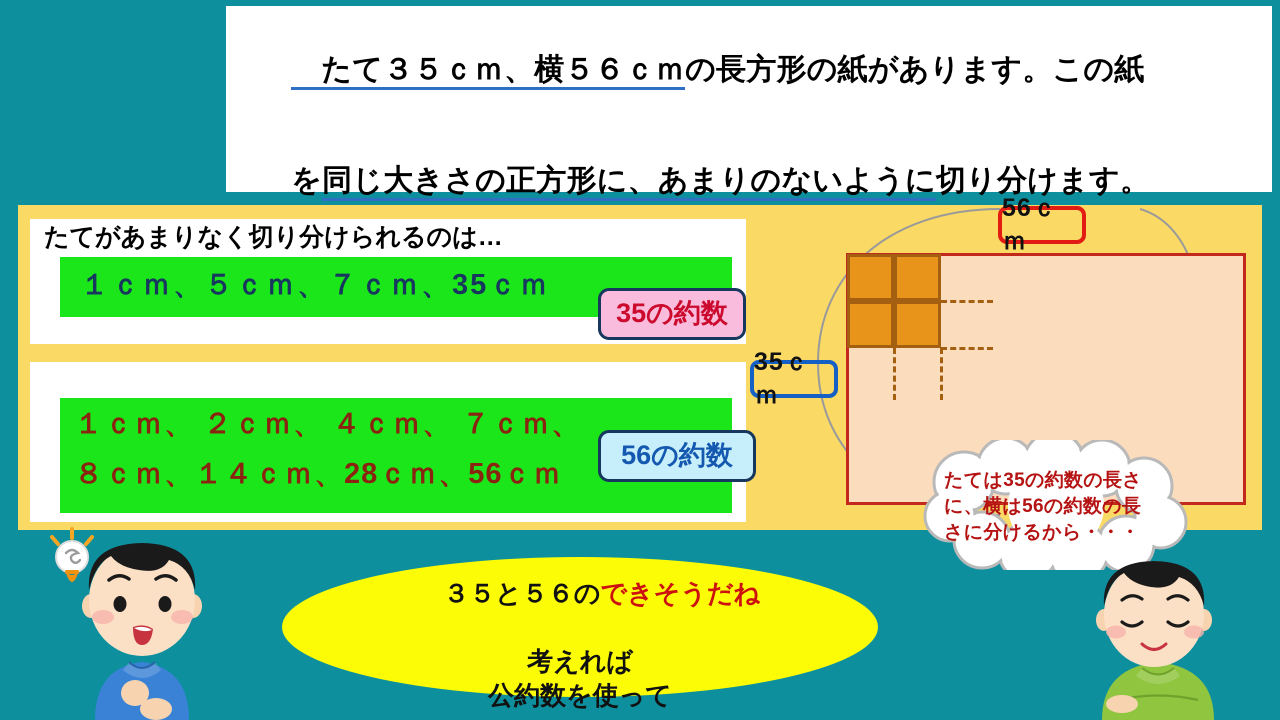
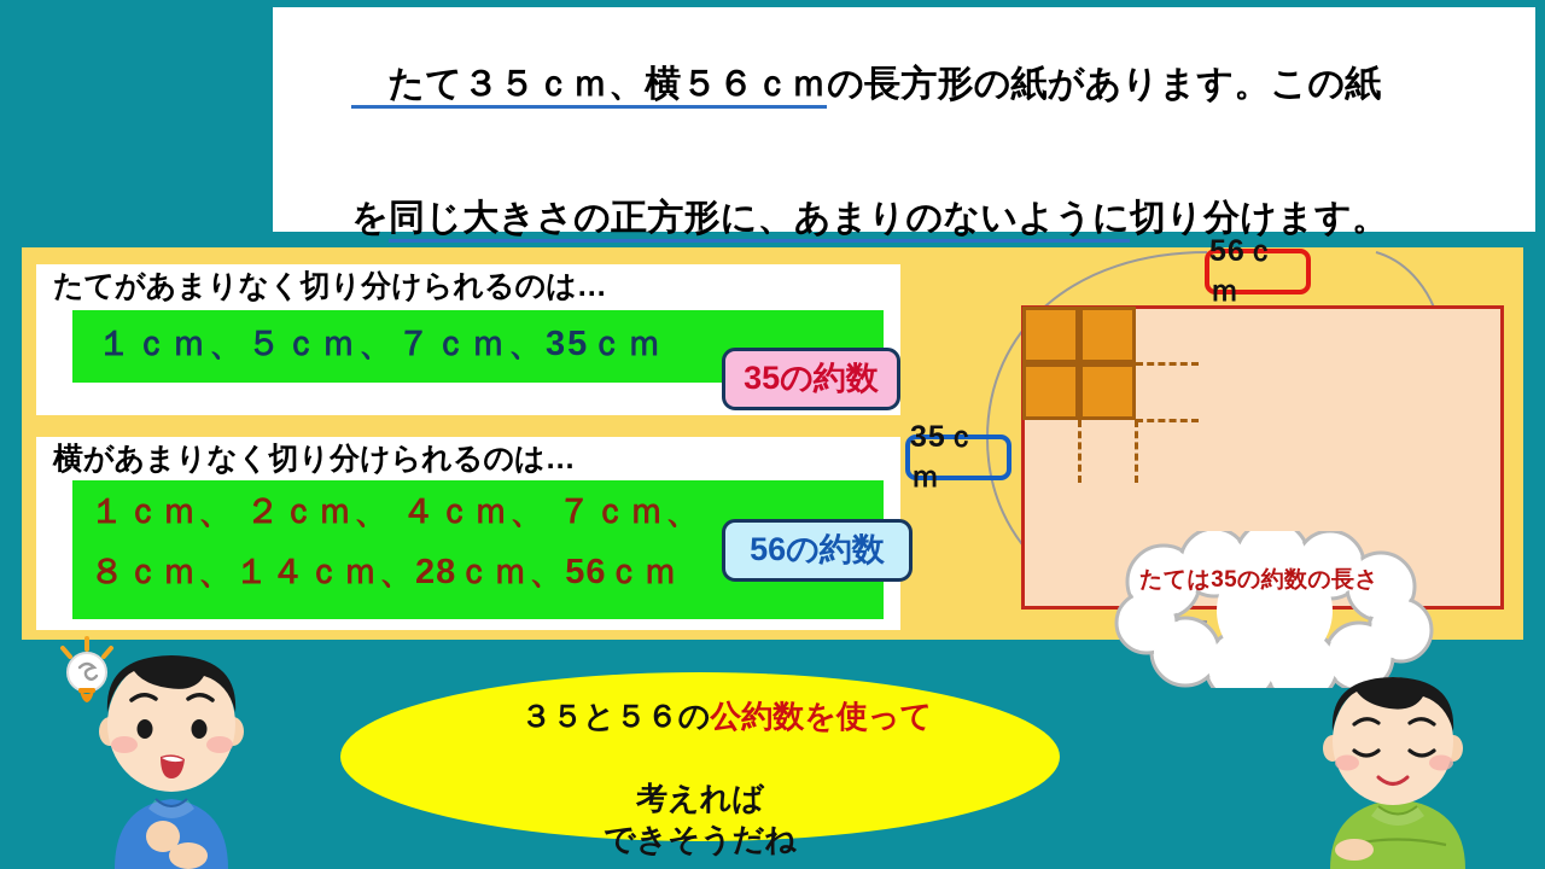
  たて３５ｃｍ、横５６ｃｍの長方形の紙があります。この紙
  を同じ大きさの正方形に、あまりのないように切り分けます。
  たてがあまりなく切り分けられるのは…
  １ｃｍ、５ｃｍ、７ｃｍ、35ｃｍ
+ 横があまりなく切り分けられるのは…
  １ｃｍ、 ２ｃｍ、 ４ｃｍ、 ７ｃｍ、
  ８ｃｍ、１４ｃｍ、28ｃｍ、56ｃｍ
  35の約数
  56の約数
  56ｃｍ
  35ｃｍ
  たては35の約数の長さ
- に、横は56の約数の長
- さに分けるから・・・
- ３５と５６のできそうだね
+ ３５と５６の公約数を使って
  考えれば
- 公約数を使って
+ できそうだね
